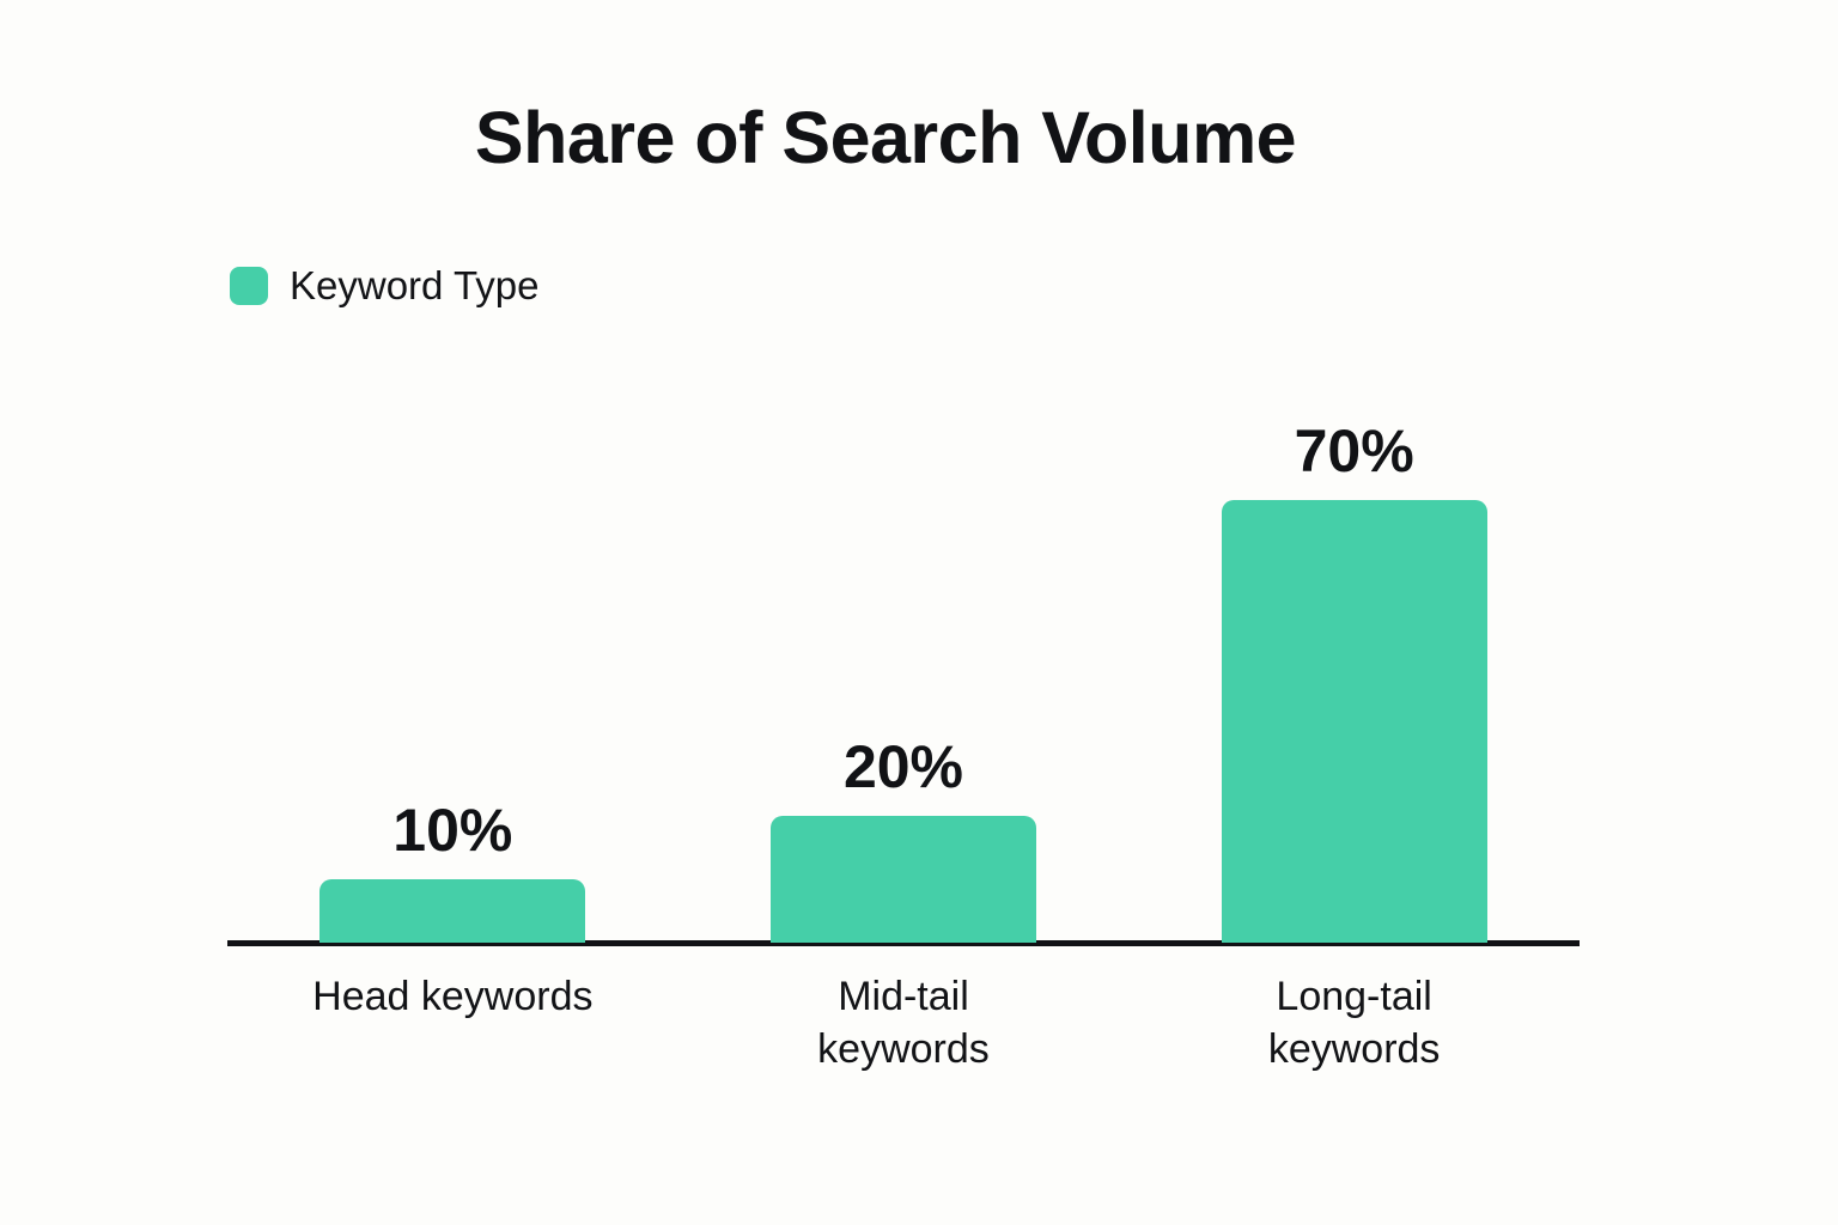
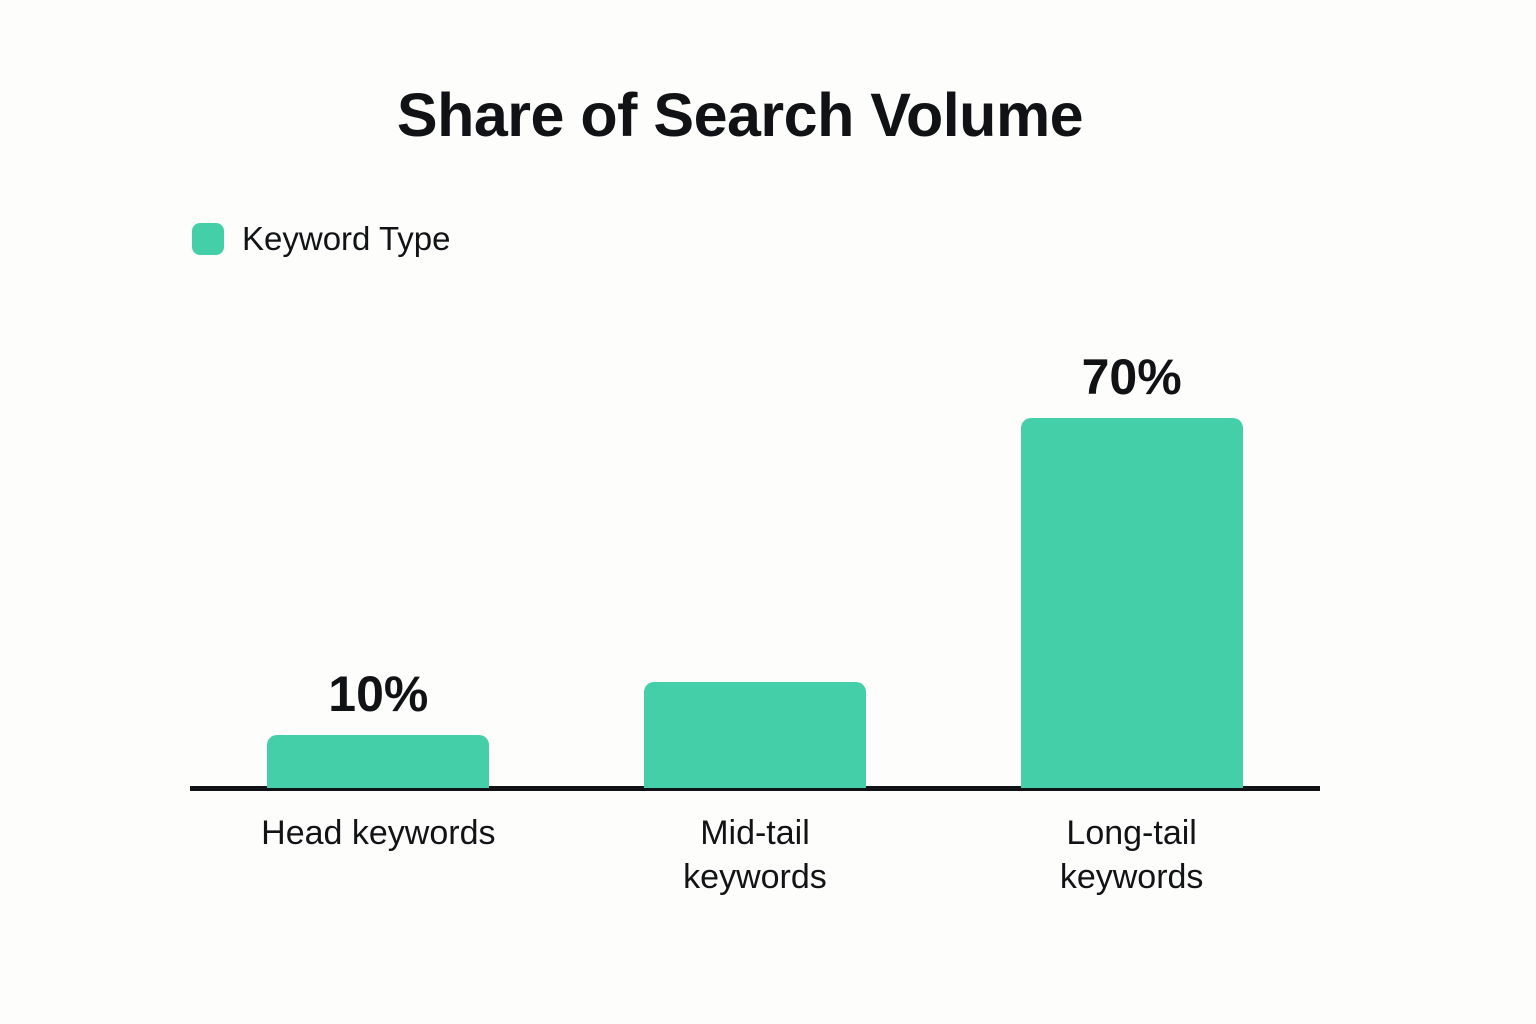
  Share of Search Volume
  Keyword Type
  10%
- 20%
  70%
  Head keywords
  Mid-tail
  keywords
  Long-tail
  keywords
